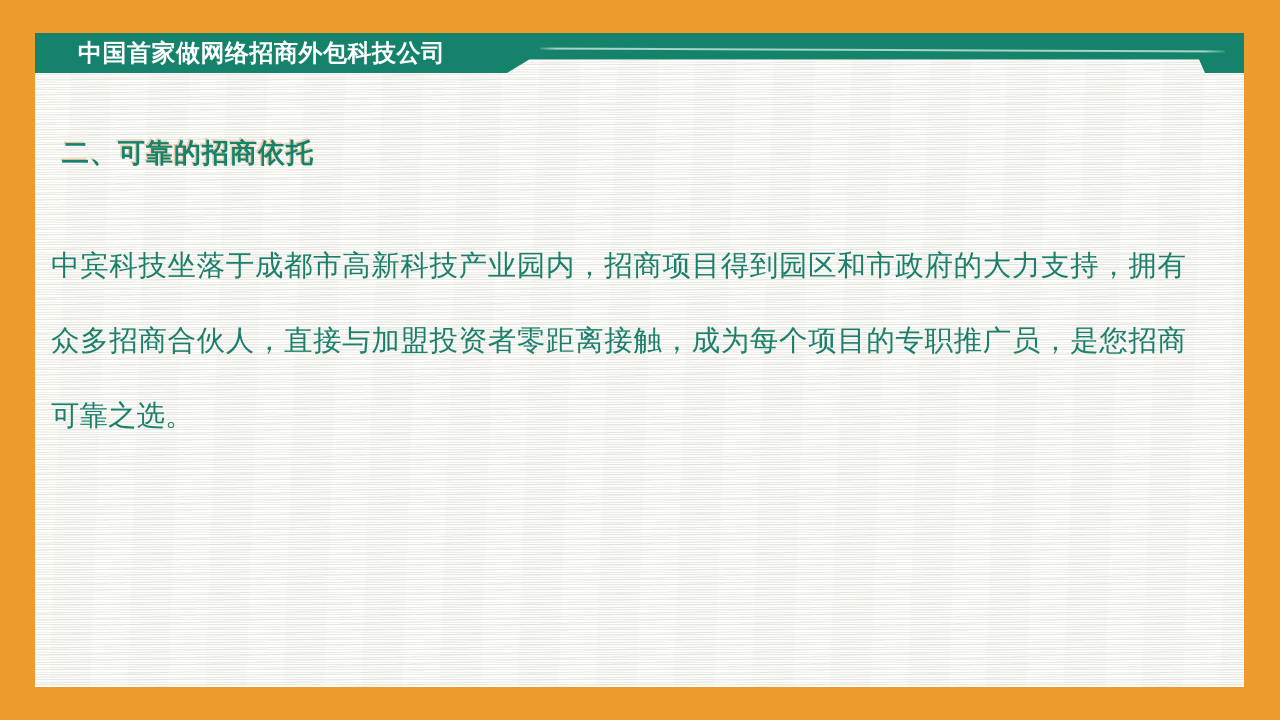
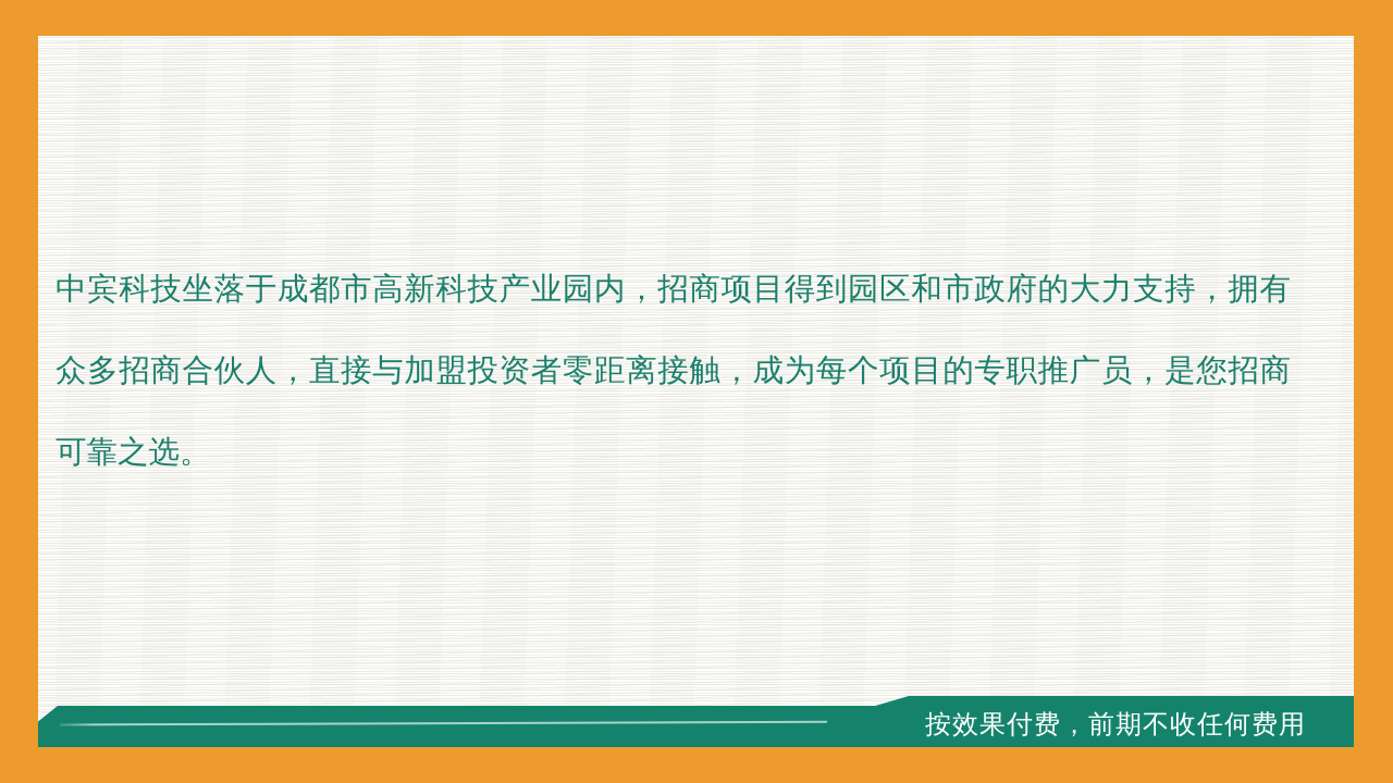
- 中国首家做网络招商外包科技公司
- 二、可靠的招商依托
  中宾科技坐落于成都市高新科技产业园内，招商项目得到园区和市政府的大力支持，拥有众多招商合伙人，直接与加盟投资者零距离接触，成为每个项目的专职推广员，是您招商可靠之选。
+ 按效果付费，前期不收任何费用
